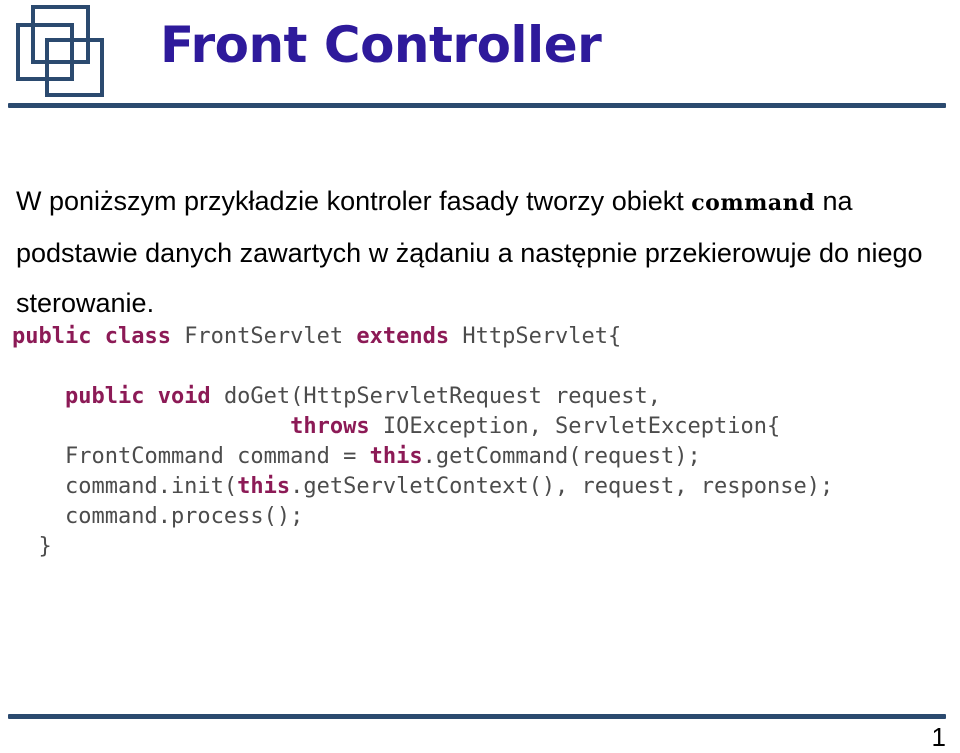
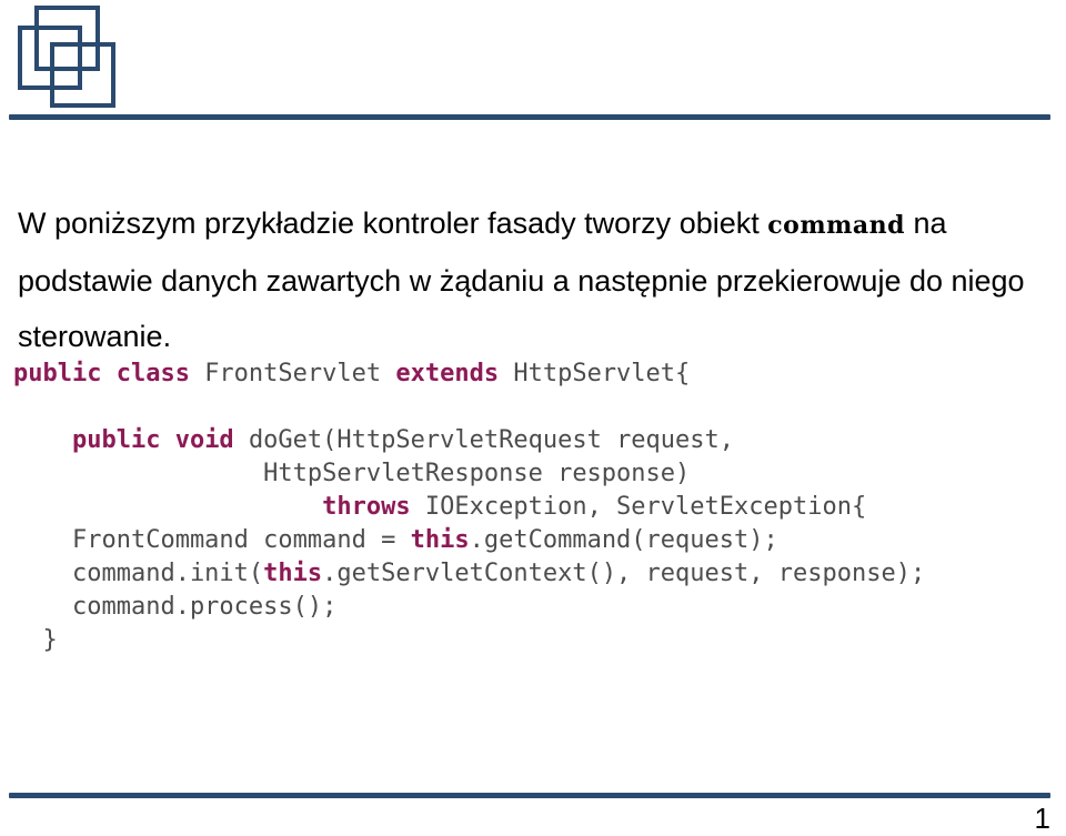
- Front Controller
  W poniższym przykładzie kontroler fasady tworzy obiekt command na podstawie danych zawartych w żądaniu a następnie przekierowuje do niego sterowanie.
  public class FrontServlet extends HttpServlet{
  public void doGet(HttpServletRequest request,
+ HttpServletResponse response)
  throws IOException, ServletException{
  FrontCommand command = this.getCommand(request);
  command.init(this.getServletContext(), request, response);
  command.process();
  }
  1
